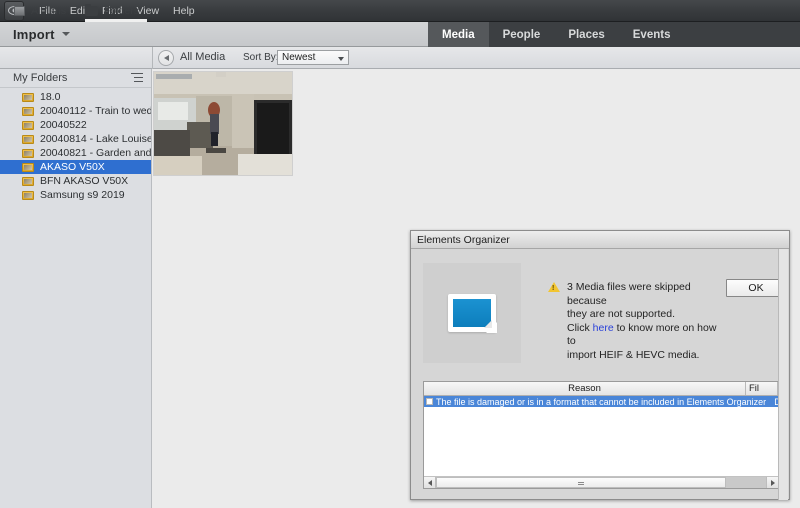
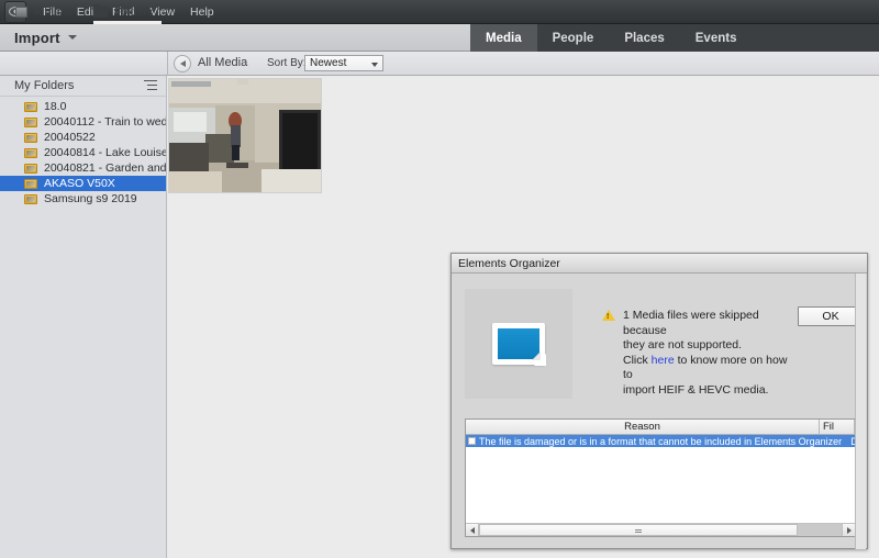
  File
  Edi
  Find
  View
  Help
  Import
  Media
  People
  Places
  Events
  Albums
  Folders
  All Media
  Sort By
  Newest
  My Folders
  18.0
  20040112 - Train to wed
  20040522
  20040814 - Lake Louise
  20040821 - Garden and
  AKASO V50X
- BFN AKASO V50X
  Samsung s9 2019
  Elements Organizer
- 3 Media files were skipped because
+ 1 Media files were skipped because
  they are not supported.
  Click here to know more on how to
  import HEIF & HEVC media.
  OK
  Reason
  Fil
  The file is damaged or is in a format that cannot be included in Elements Organizer
